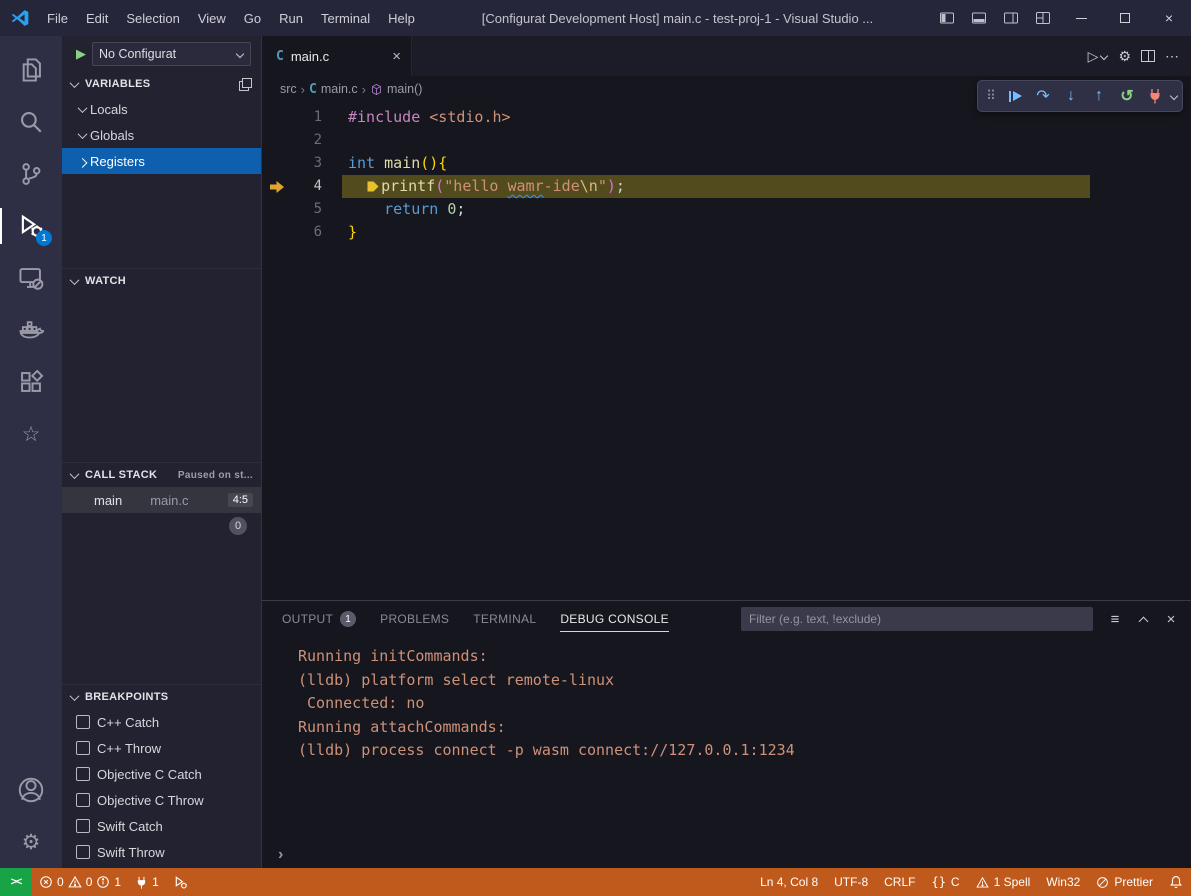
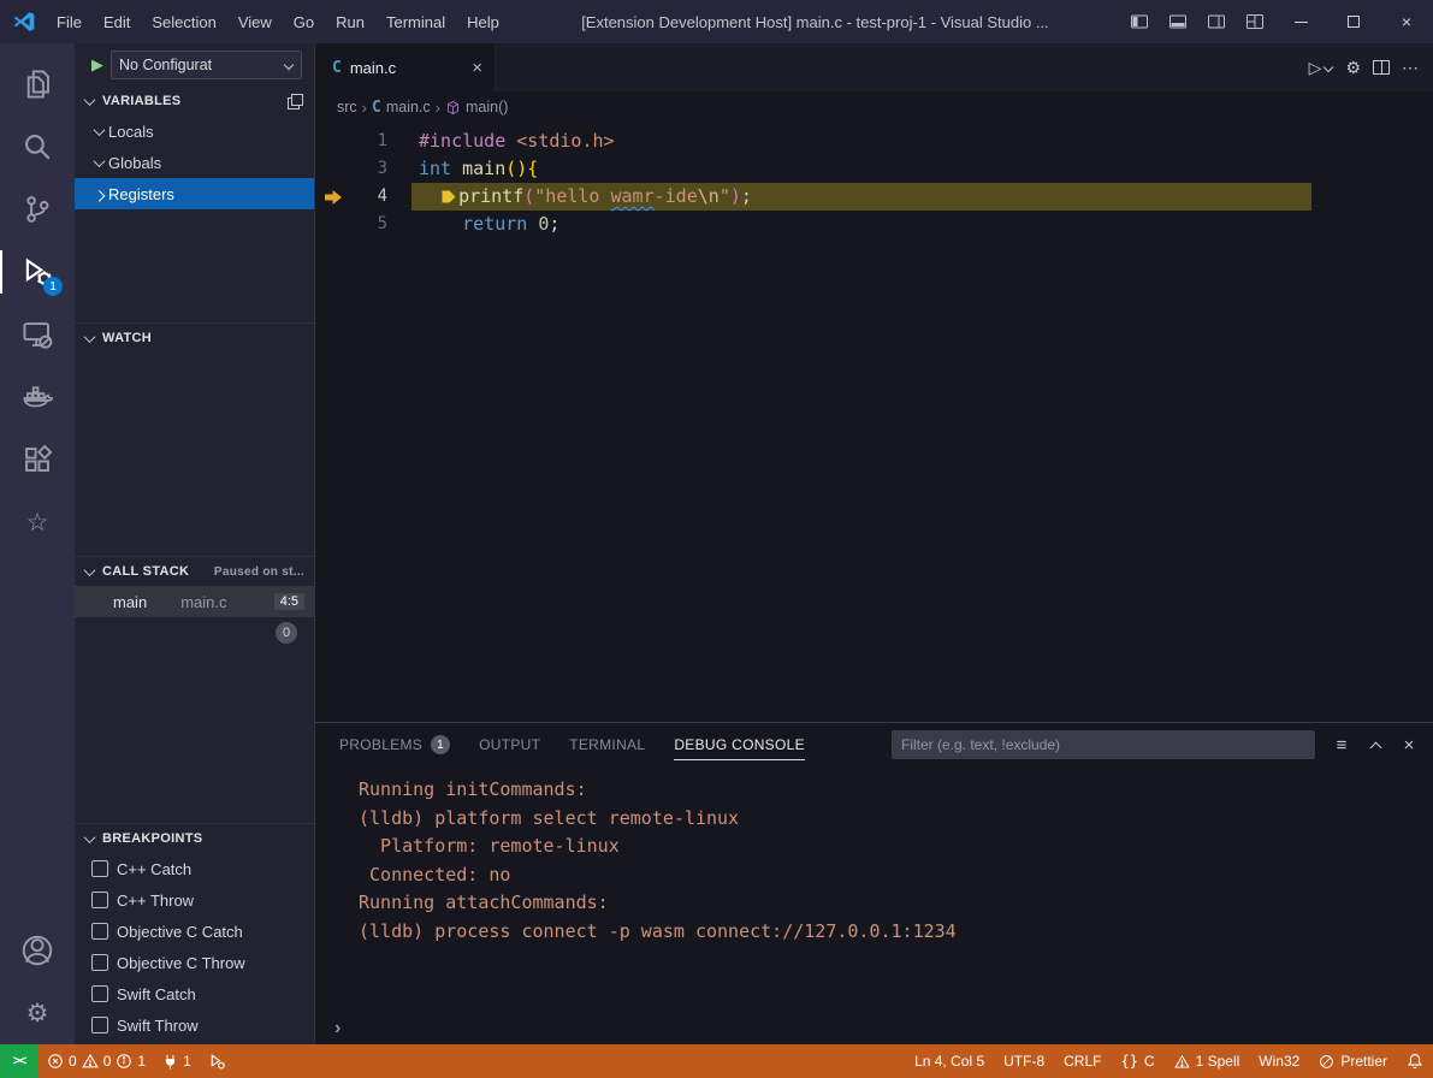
  File
  Edit
  Selection
  View
  Go
  Run
  Terminal
  Help
- [Configurat Development Host] main.c - test-proj-1 - Visual Studio ...
+ [Extension Development Host] main.c - test-proj-1 - Visual Studio ...
  ×
  1
  ☆
  ⚙
  ▶
  No Configurat
  VARIABLES
  Locals
  Globals
  Registers
  WATCH
  CALL STACK
  Paused on st...
  main
  main.c
  4:5
  0
  BREAKPOINTS
  C++ Catch
  C++ Throw
  Objective C Catch
  Objective C Throw
  Swift Catch
  Swift Throw
  C
  main.c
  ×
  ▷
  ⚙
  ⋯
  src
  ›
  C
  main.c
  ›
  main()
- ⠿
- ↷
- ↓
- ↑
- ↺
  1
  #include <stdio.h>
- 2
  3
  int main(){
  4
  printf("hello wamr-ide\n");
  5
  return 0;
- 6
- }
- OUTPUT
+ PROBLEMS
  1
- PROBLEMS
+ OUTPUT
  TERMINAL
  DEBUG CONSOLE
  Filter (e.g. text, !exclude)
  ≡
  ×
  Running initCommands:
  (lldb) platform select remote-linux
+ Platform: remote-linux
  Connected: no
  Running attachCommands:
  (lldb) process connect -p wasm connect://127.0.0.1:1234
  ›
  ><
  0
  0
  1
  1
- Ln 4, Col 8
+ Ln 4, Col 5
  UTF-8
  CRLF
  {}
  C
  1 Spell
  Win32
  Prettier
